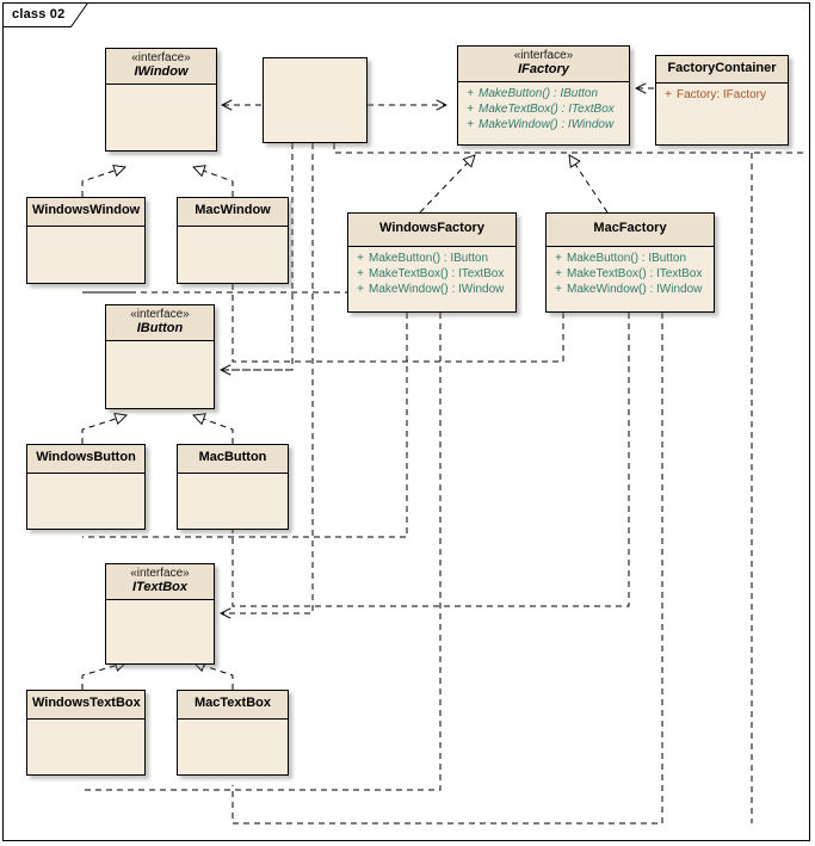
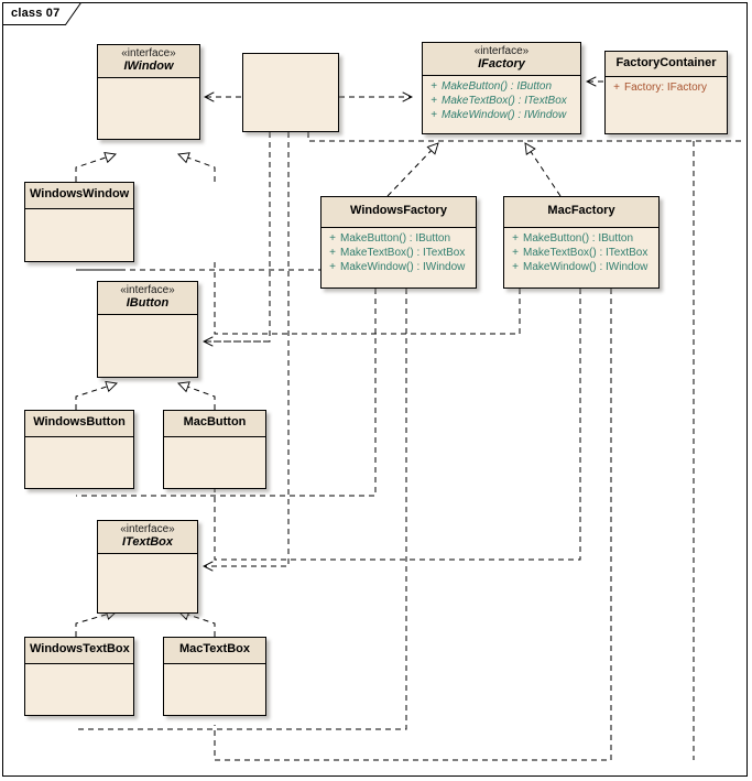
- class 02
+ class 07
  «interface»
  IWindow
  «interface»
  IFactory
  +
  MakeButton() : IButton
  +
  MakeTextBox() : ITextBox
  +
  MakeWindow() : IWindow
  FactoryContainer
  +
  Factory: IFactory
  WindowsWindow
- MacWindow
  WindowsFactory
  +
  MakeButton() : IButton
  +
  MakeTextBox() : ITextBox
  +
  MakeWindow() : IWindow
  MacFactory
  +
  MakeButton() : IButton
  +
  MakeTextBox() : ITextBox
  +
  MakeWindow() : IWindow
  «interface»
  IButton
  WindowsButton
  MacButton
  «interface»
  ITextBox
  WindowsTextBox
  MacTextBox
